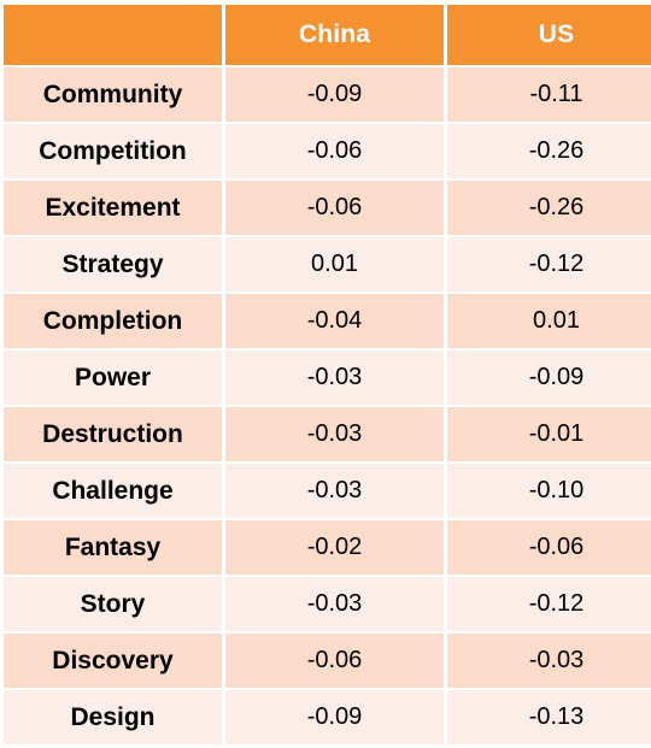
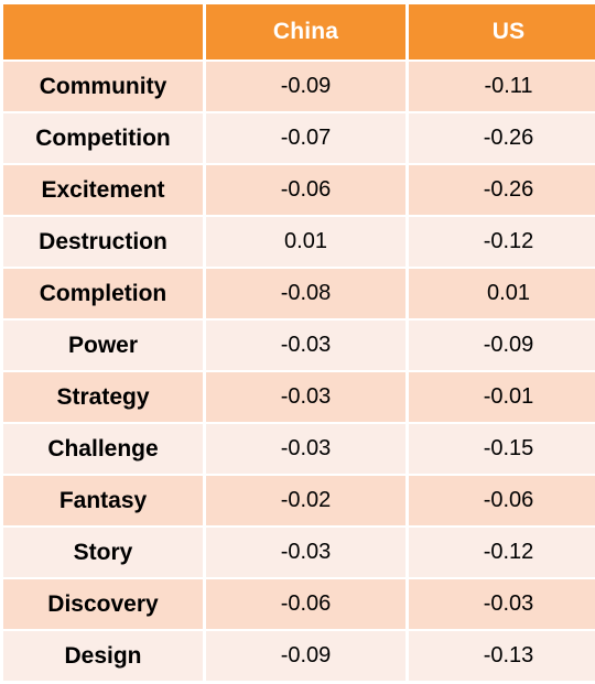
  	China	US
  Community	-0.09	-0.11
- Competition	-0.06	-0.26
+ Competition	-0.07	-0.26
  Excitement	-0.06	-0.26
- Strategy	0.01	-0.12
+ Destruction	0.01	-0.12
- Completion	-0.04	0.01
+ Completion	-0.08	0.01
  Power	-0.03	-0.09
- Destruction	-0.03	-0.01
+ Strategy	-0.03	-0.01
- Challenge	-0.03	-0.10
+ Challenge	-0.03	-0.15
  Fantasy	-0.02	-0.06
  Story	-0.03	-0.12
  Discovery	-0.06	-0.03
  Design	-0.09	-0.13
